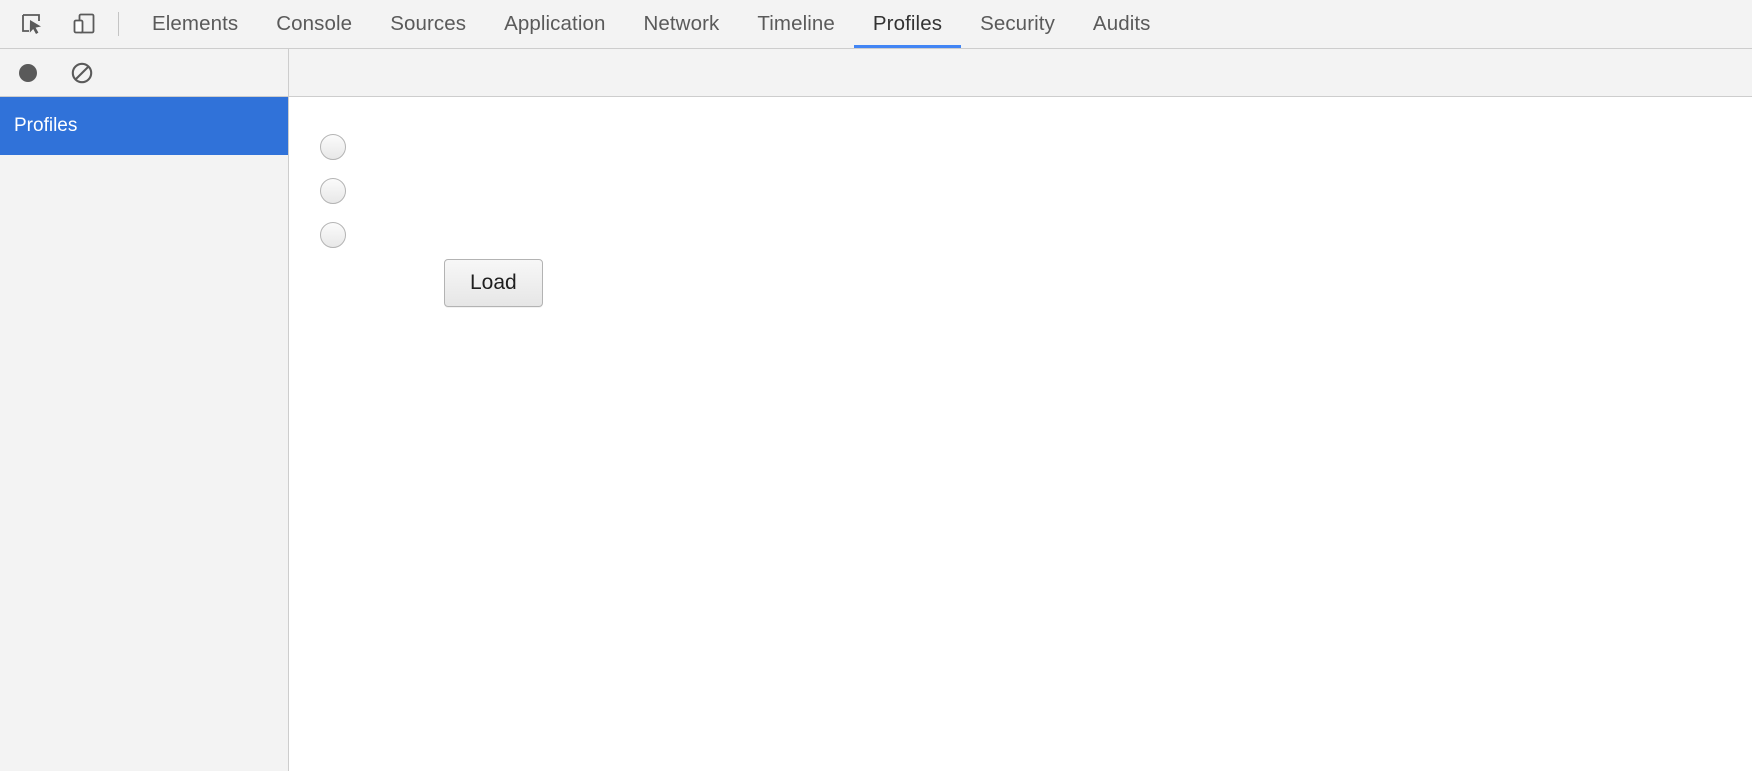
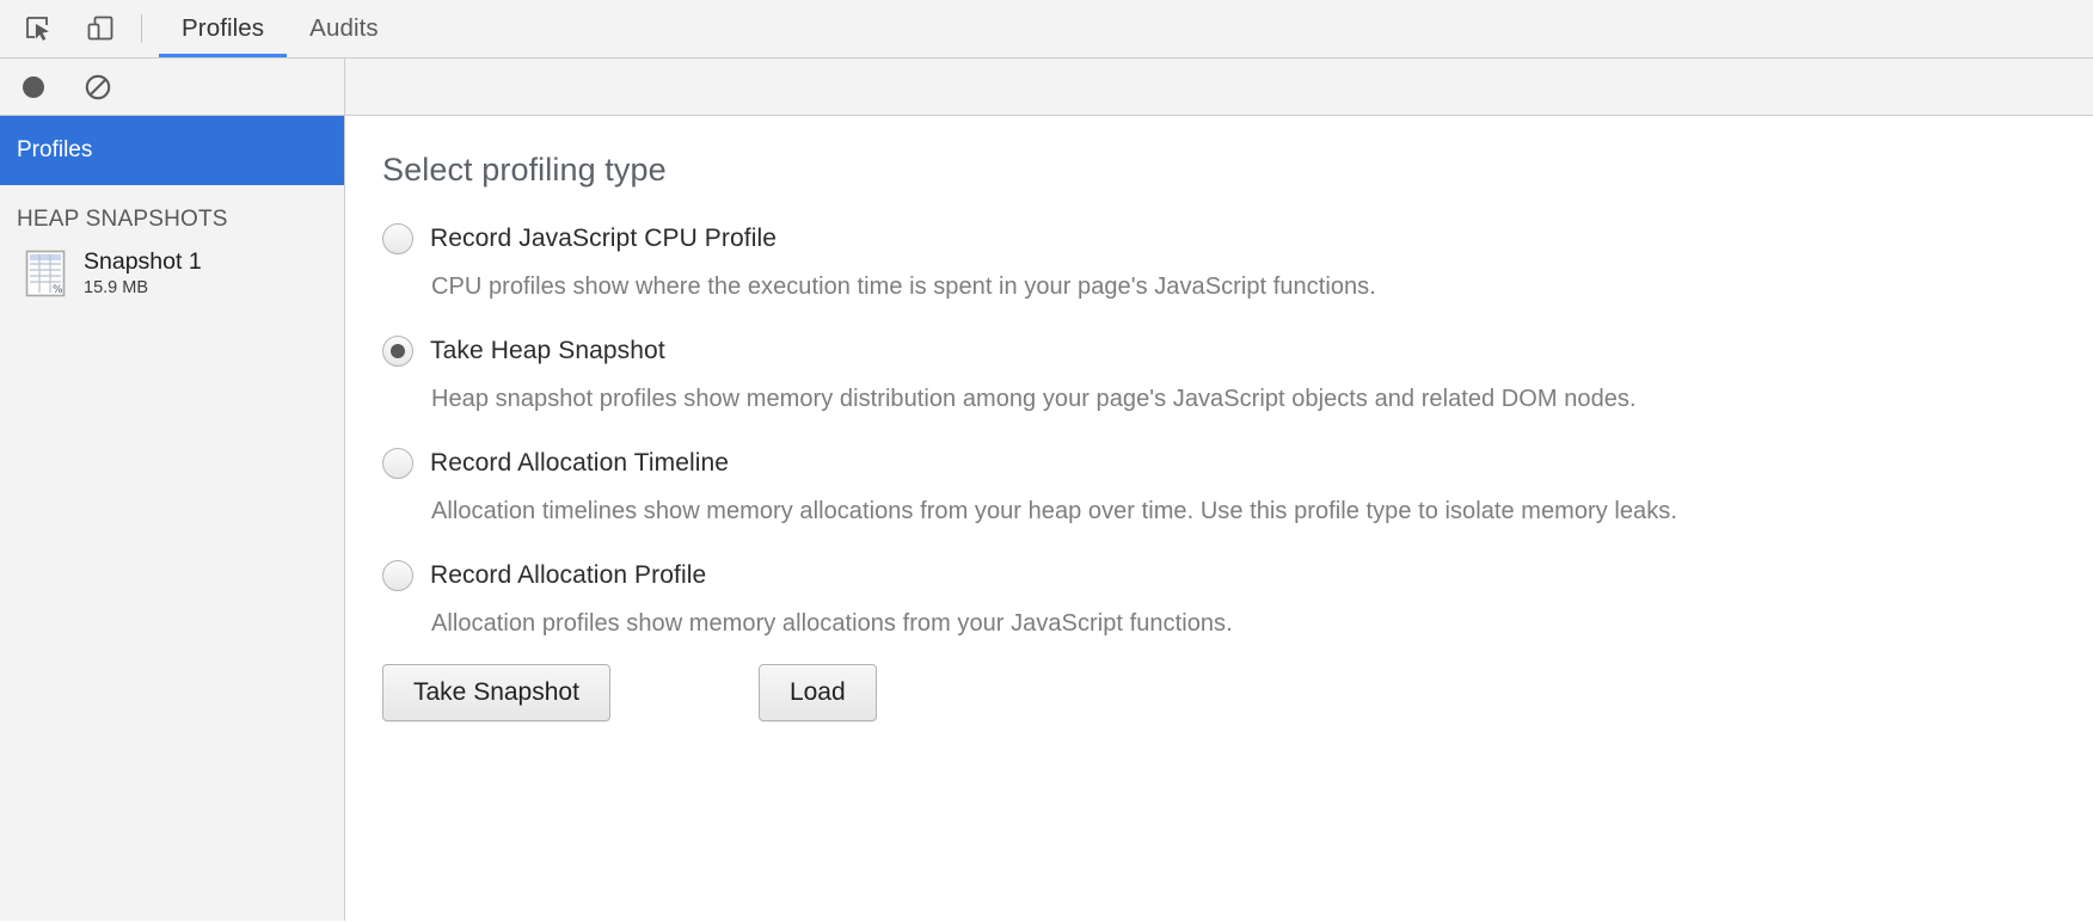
- Elements
- Console
- Sources
- Application
- Network
- Timeline
  Profiles
- Security
  Audits
  Profiles
+ HEAP SNAPSHOTS
+ %
+ Snapshot 1
+ 15.9 MB
+ Select profiling type
+ Record JavaScript CPU Profile
+ CPU profiles show where the execution time is spent in your page's JavaScript functions.
+ Take Heap Snapshot
+ Heap snapshot profiles show memory distribution among your page's JavaScript objects and related DOM nodes.
+ Record Allocation Timeline
+ Allocation timelines show memory allocations from your heap over time. Use this profile type to isolate memory leaks.
+ Record Allocation Profile
+ Allocation profiles show memory allocations from your JavaScript functions.
+ Take Snapshot
  Load
